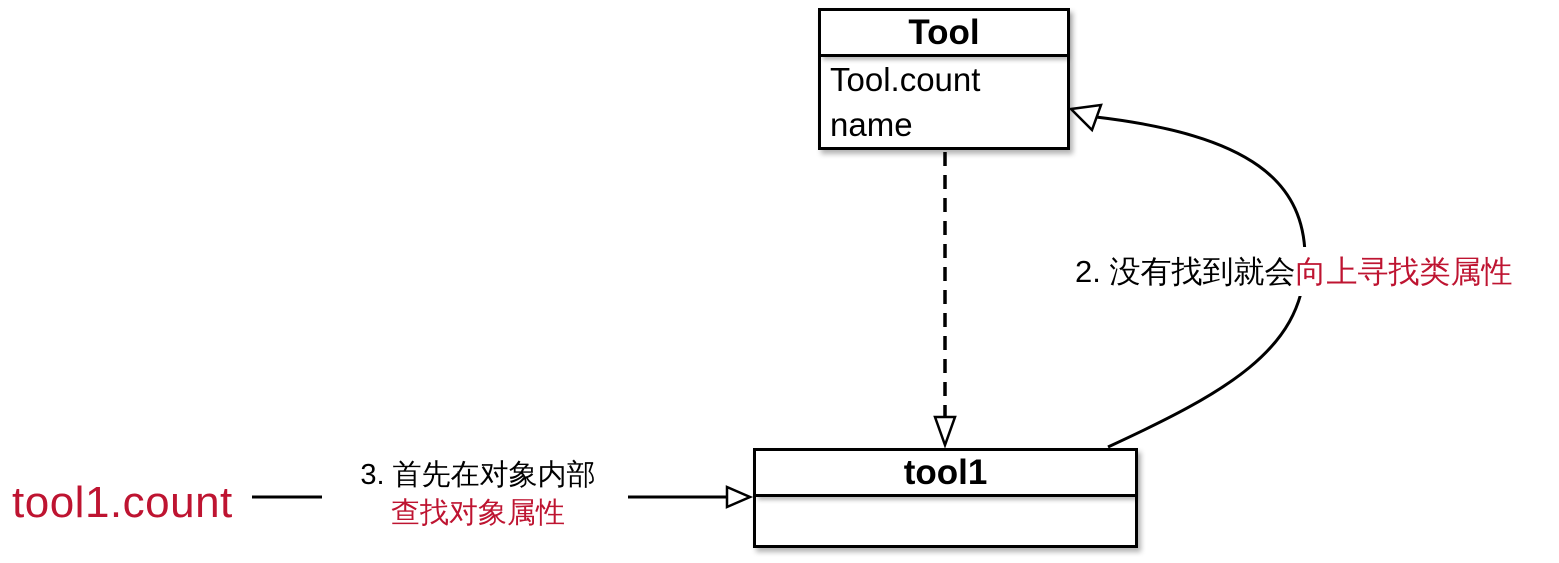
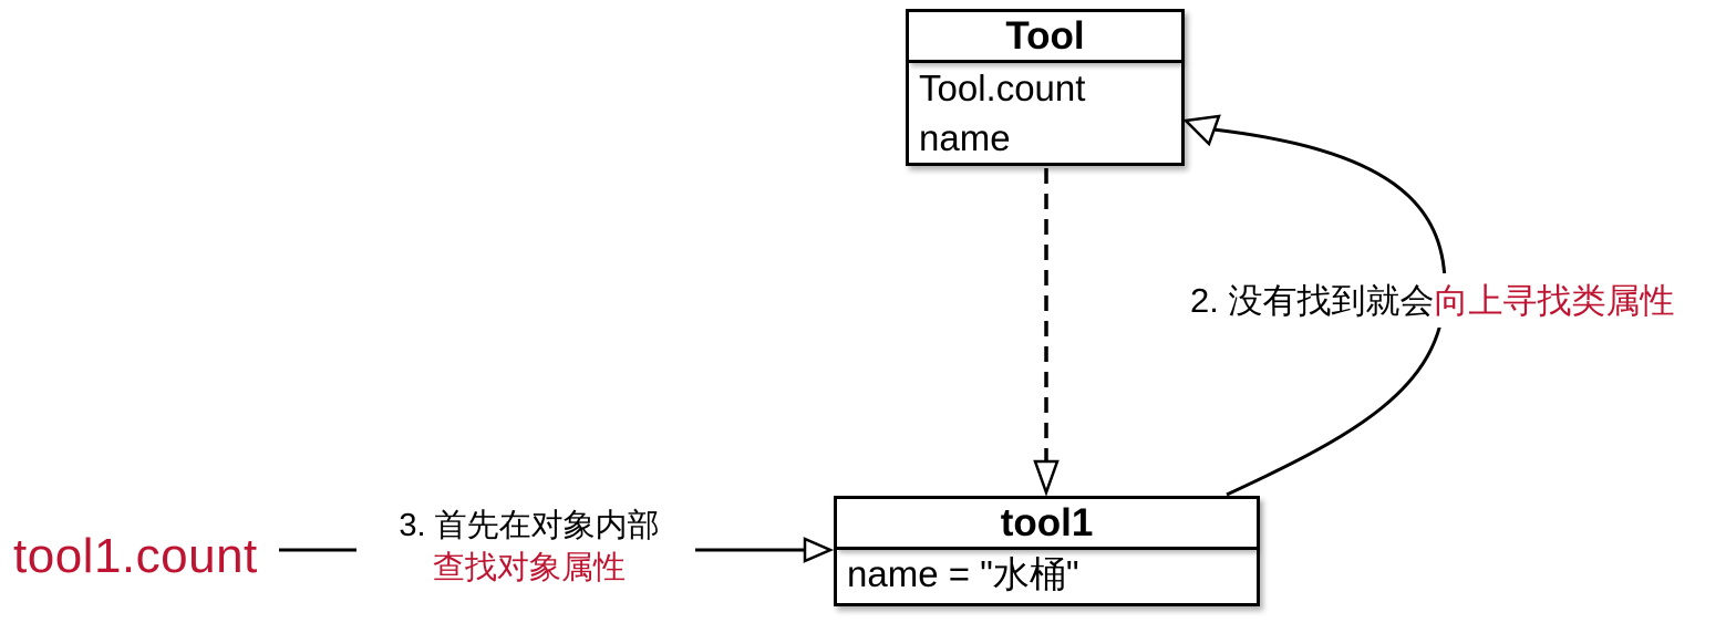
  Tool
  Tool.count
  name
  tool1
+ name = "水桶"
  tool1.count
  3. 首先在对象内部
  查找对象属性
  2. 没有找到就会向上寻找类属性
